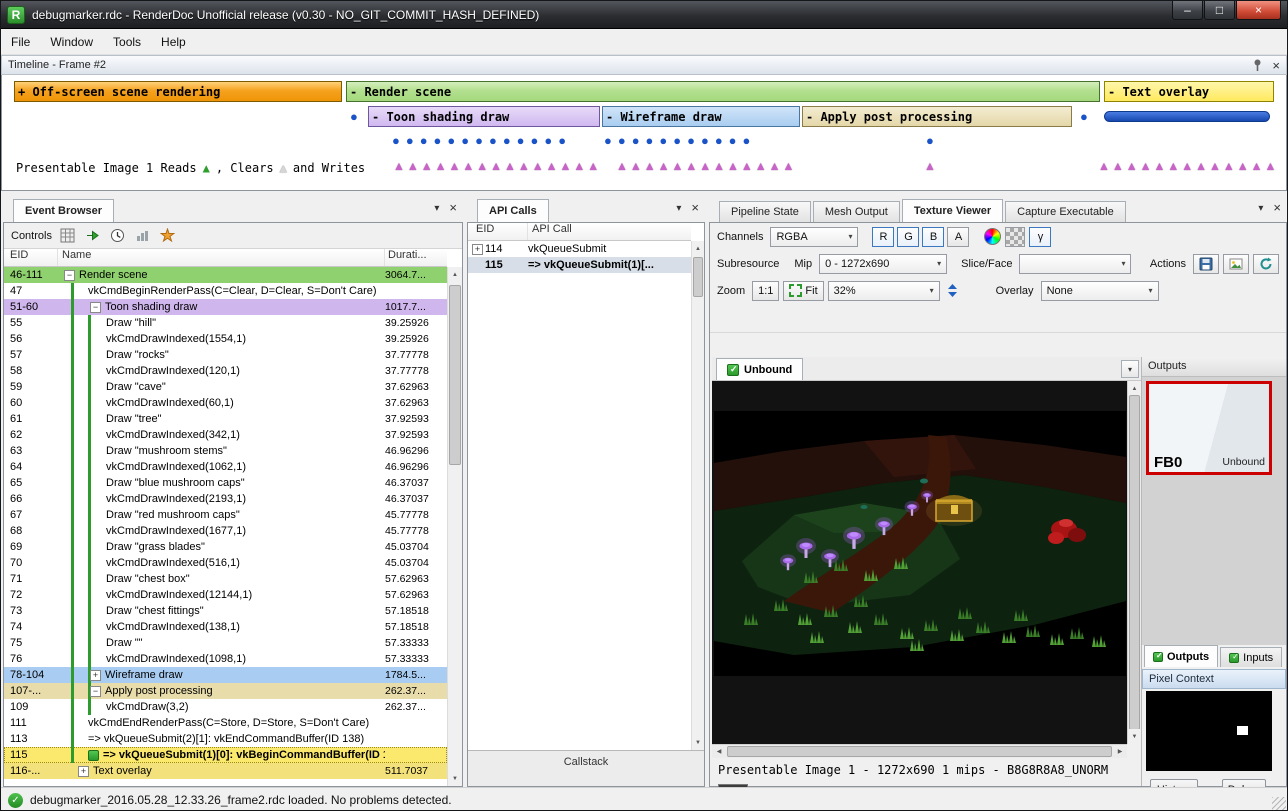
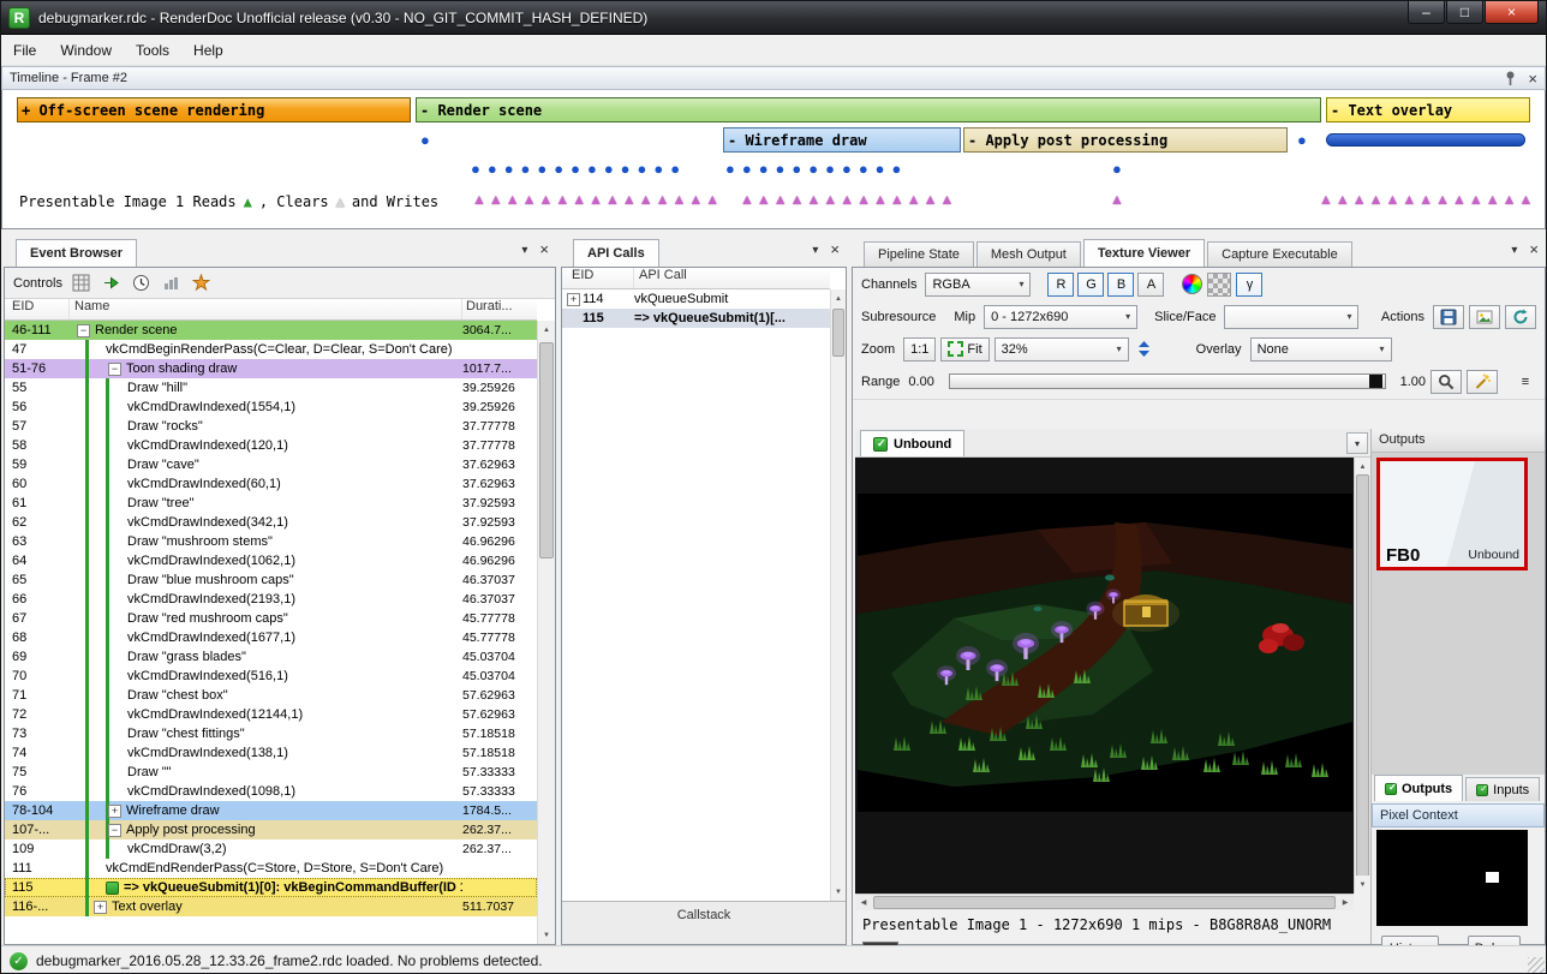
  debugmarker.rdc - RenderDoc Unofficial release (v0.30 - NO_GIT_COMMIT_HASH_DEFINED)
  –
  □
  ×
  File
  Window
  Tools
  Help
  Timeline - Frame #2
  + Off-screen scene rendering
  - Render scene
  - Text overlay
- - Toon shading draw
  - Wireframe draw
  - Apply post processing
  ●
  ●
  ●●●●●●●●●●●●●
  ●●●●●●●●●●●
  ●
  Presentable Image 1 Reads
  ▲
  , Clears
  ▲
  and Writes
  ▲▲▲▲▲▲▲▲▲▲▲▲▲▲▲
  ▲▲▲▲▲▲▲▲▲▲▲▲▲
  ▲
  ▲▲▲▲▲▲▲▲▲▲▲▲▲
  Event Browser
  Controls
  EID
  Name
  Durati...
  46-111
  −
  Render scene
  3064.7...
  47
  vkCmdBeginRenderPass(C=Clear, D=Clear, S=Don't Care)
- 51-60
+ 51-76
  −
  Toon shading draw
  1017.7...
  55
  Draw "hill"
  39.25926
  56
  vkCmdDrawIndexed(1554,1)
  39.25926
  57
  Draw "rocks"
  37.77778
  58
  vkCmdDrawIndexed(120,1)
  37.77778
  59
  Draw "cave"
  37.62963
  60
  vkCmdDrawIndexed(60,1)
  37.62963
  61
  Draw "tree"
  37.92593
  62
  vkCmdDrawIndexed(342,1)
  37.92593
  63
  Draw "mushroom stems"
  46.96296
  64
  vkCmdDrawIndexed(1062,1)
  46.96296
  65
  Draw "blue mushroom caps"
  46.37037
  66
  vkCmdDrawIndexed(2193,1)
  46.37037
  67
  Draw "red mushroom caps"
  45.77778
  68
  vkCmdDrawIndexed(1677,1)
  45.77778
  69
  Draw "grass blades"
  45.03704
  70
  vkCmdDrawIndexed(516,1)
  45.03704
  71
  Draw "chest box"
  57.62963
  72
  vkCmdDrawIndexed(12144,1)
  57.62963
  73
  Draw "chest fittings"
  57.18518
  74
  vkCmdDrawIndexed(138,1)
  57.18518
  75
  Draw ""
  57.33333
  76
  vkCmdDrawIndexed(1098,1)
  57.33333
  78-104
  +
  Wireframe draw
  1784.5...
  107-...
  −
  Apply post processing
  262.37...
  109
  vkCmdDraw(3,2)
  262.37...
  111
  vkCmdEndRenderPass(C=Store, D=Store, S=Don't Care)
- 113
- => vkQueueSubmit(2)[1]: vkEndCommandBuffer(ID 138)
  115
  => vkQueueSubmit(1)[0]: vkBeginCommandBuffer(ID
  116-...
  +
  Text overlay
  511.7037
  API Calls
  EID
  API Call
  +
  114
  vkQueueSubmit
  115
  => vkQueueSubmit(1)[...
  Callstack
  Pipeline State
  Mesh Output
  Texture Viewer
  Capture Executable
  Channels
  RGBA
  R
  G
  B
  A
  γ
  Subresource
  Mip
  0 - 1272x690
  Slice/Face
  Actions
  Zoom
  1:1
  Fit
  32%
  Overlay
  None
+ Range
+ 0.00
+ 1.00
+ ≡
  Unbound
  Presentable Image 1 - 1272x690 1 mips - B8G8R8A8_UNORM
  Outputs
  FB0
  Unbound
  Outputs
  Inputs
  Pixel Context
  debugmarker_2016.05.28_12.33.26_frame2.rdc loaded. No problems detected.
